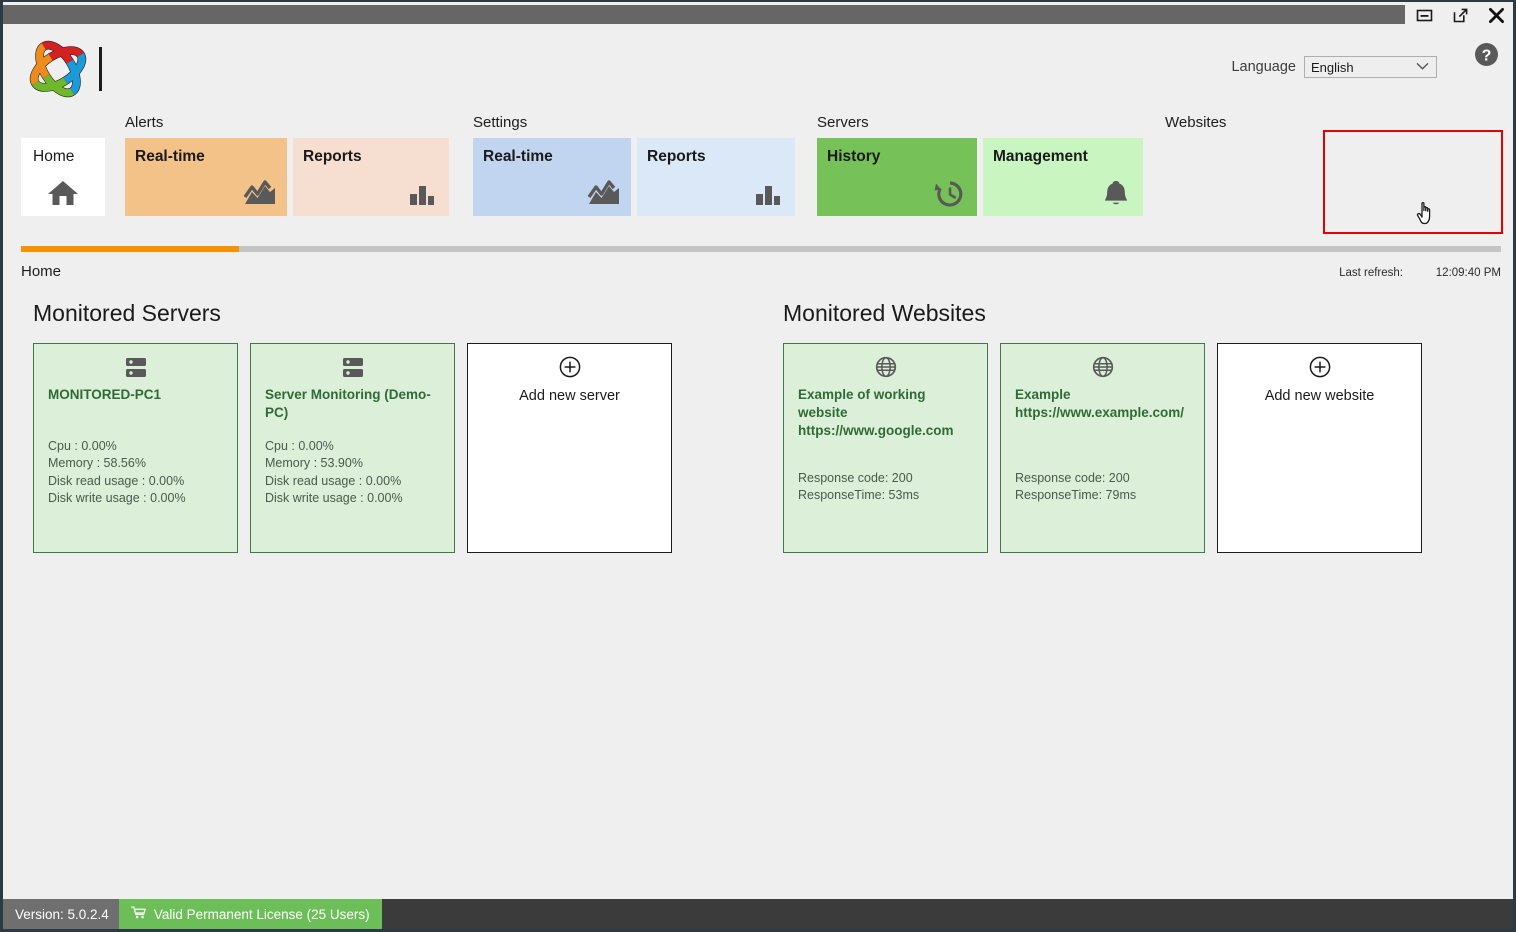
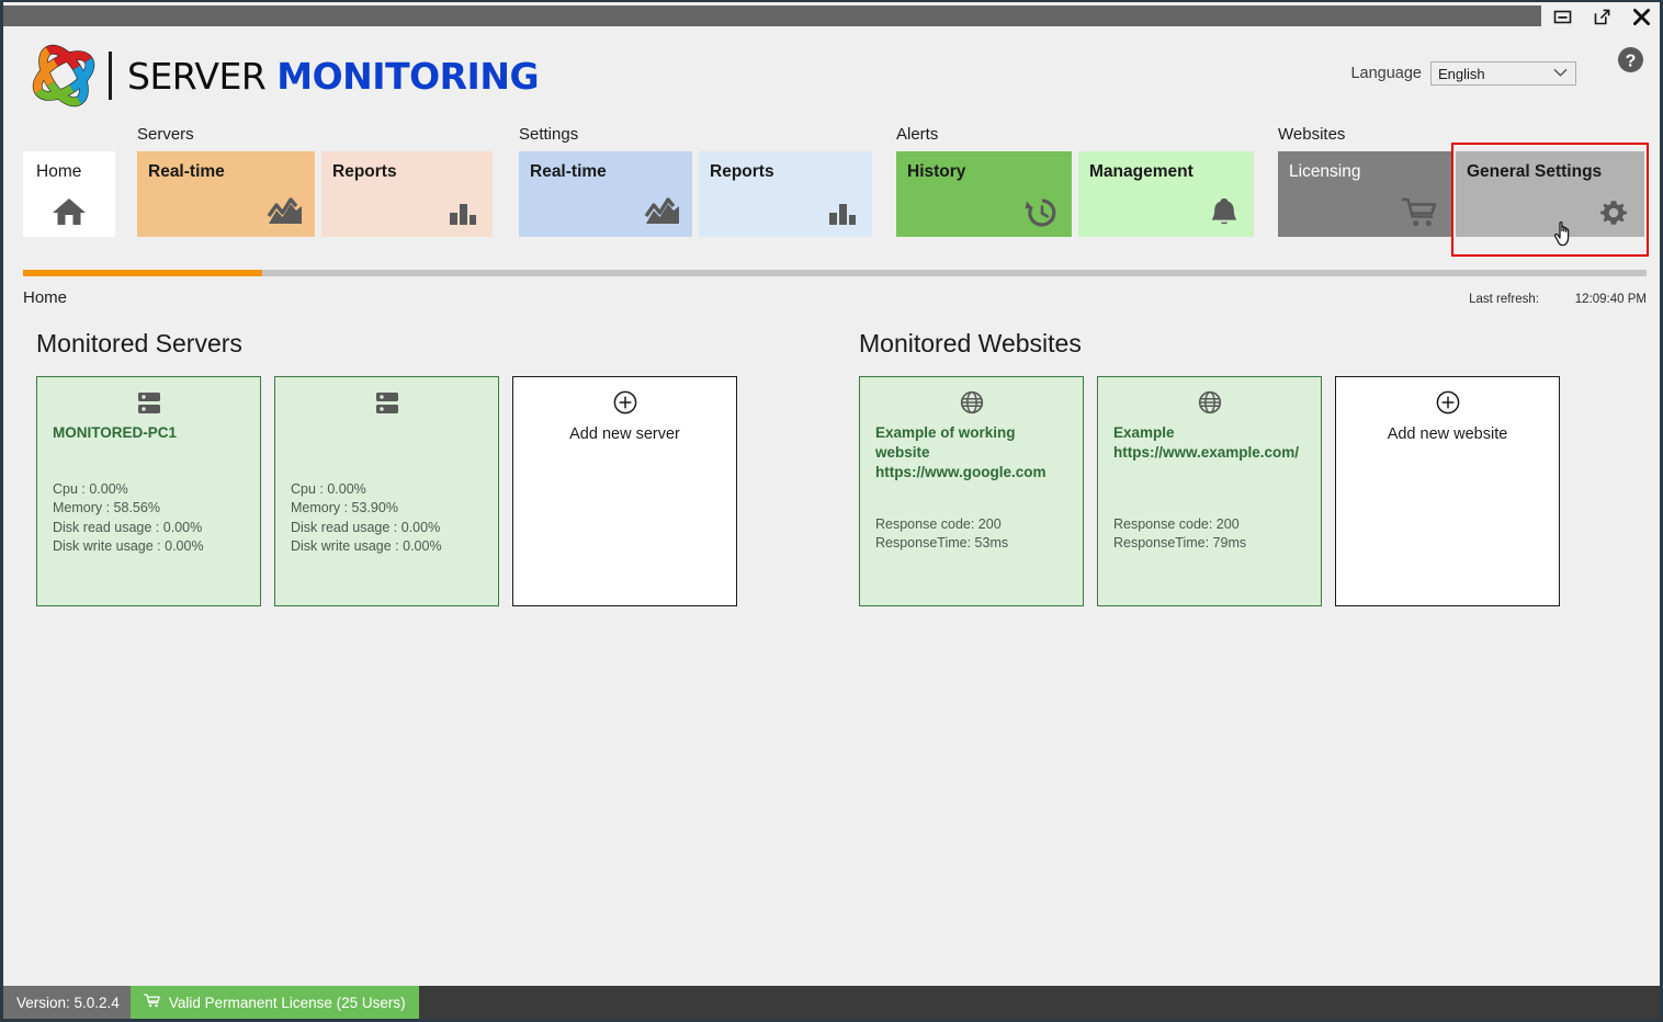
+ SERVER MONITORING
  Language
  English
  ?
  Home
- Alerts
+ Servers
  Real-time
  Reports
  Settings
  Real-time
  Reports
- Servers
+ Alerts
  History
  Management
  Websites
+ Licensing
+ General Settings
  Home
  Last refresh:
  12:09:40 PM
  Monitored Servers
  MONITORED-PC1
  Cpu : 0.00%
  Memory : 58.56%
  Disk read usage : 0.00%
  Disk write usage : 0.00%
- Server Monitoring (Demo-PC)
  Cpu : 0.00%
  Memory : 53.90%
  Disk read usage : 0.00%
  Disk write usage : 0.00%
  Add new server
  Monitored Websites
  Example of working website https://www.google.com
  Response code: 200
  ResponseTime: 53ms
  Example https://www.example.com/
  Response code: 200
  ResponseTime: 79ms
  Add new website
  Version: 5.0.2.4
  Valid Permanent License (25 Users)
